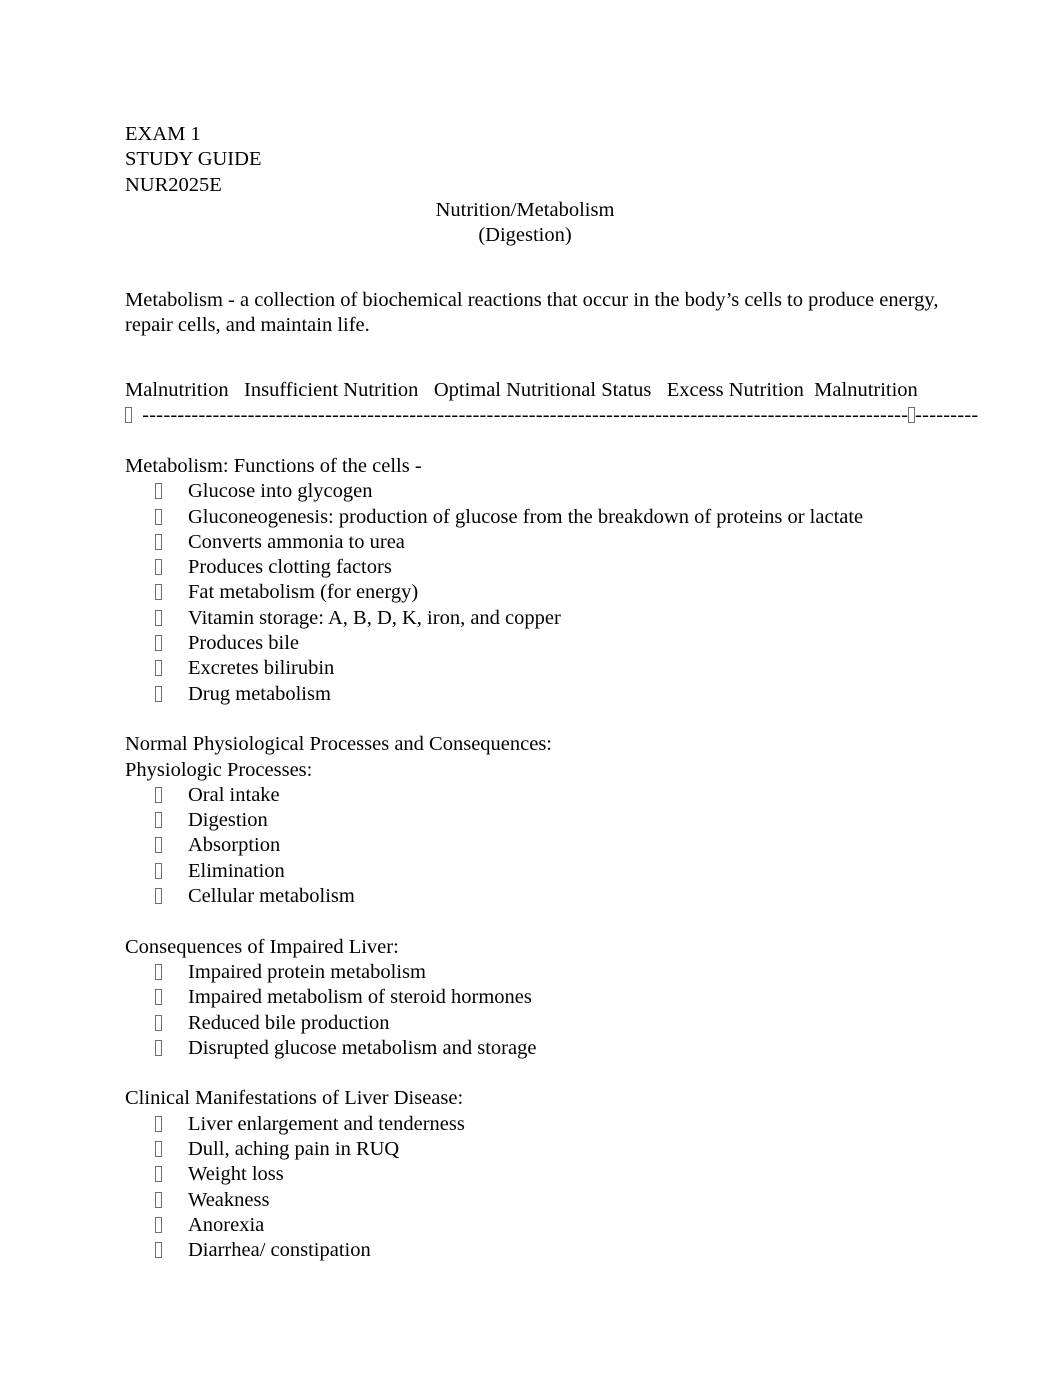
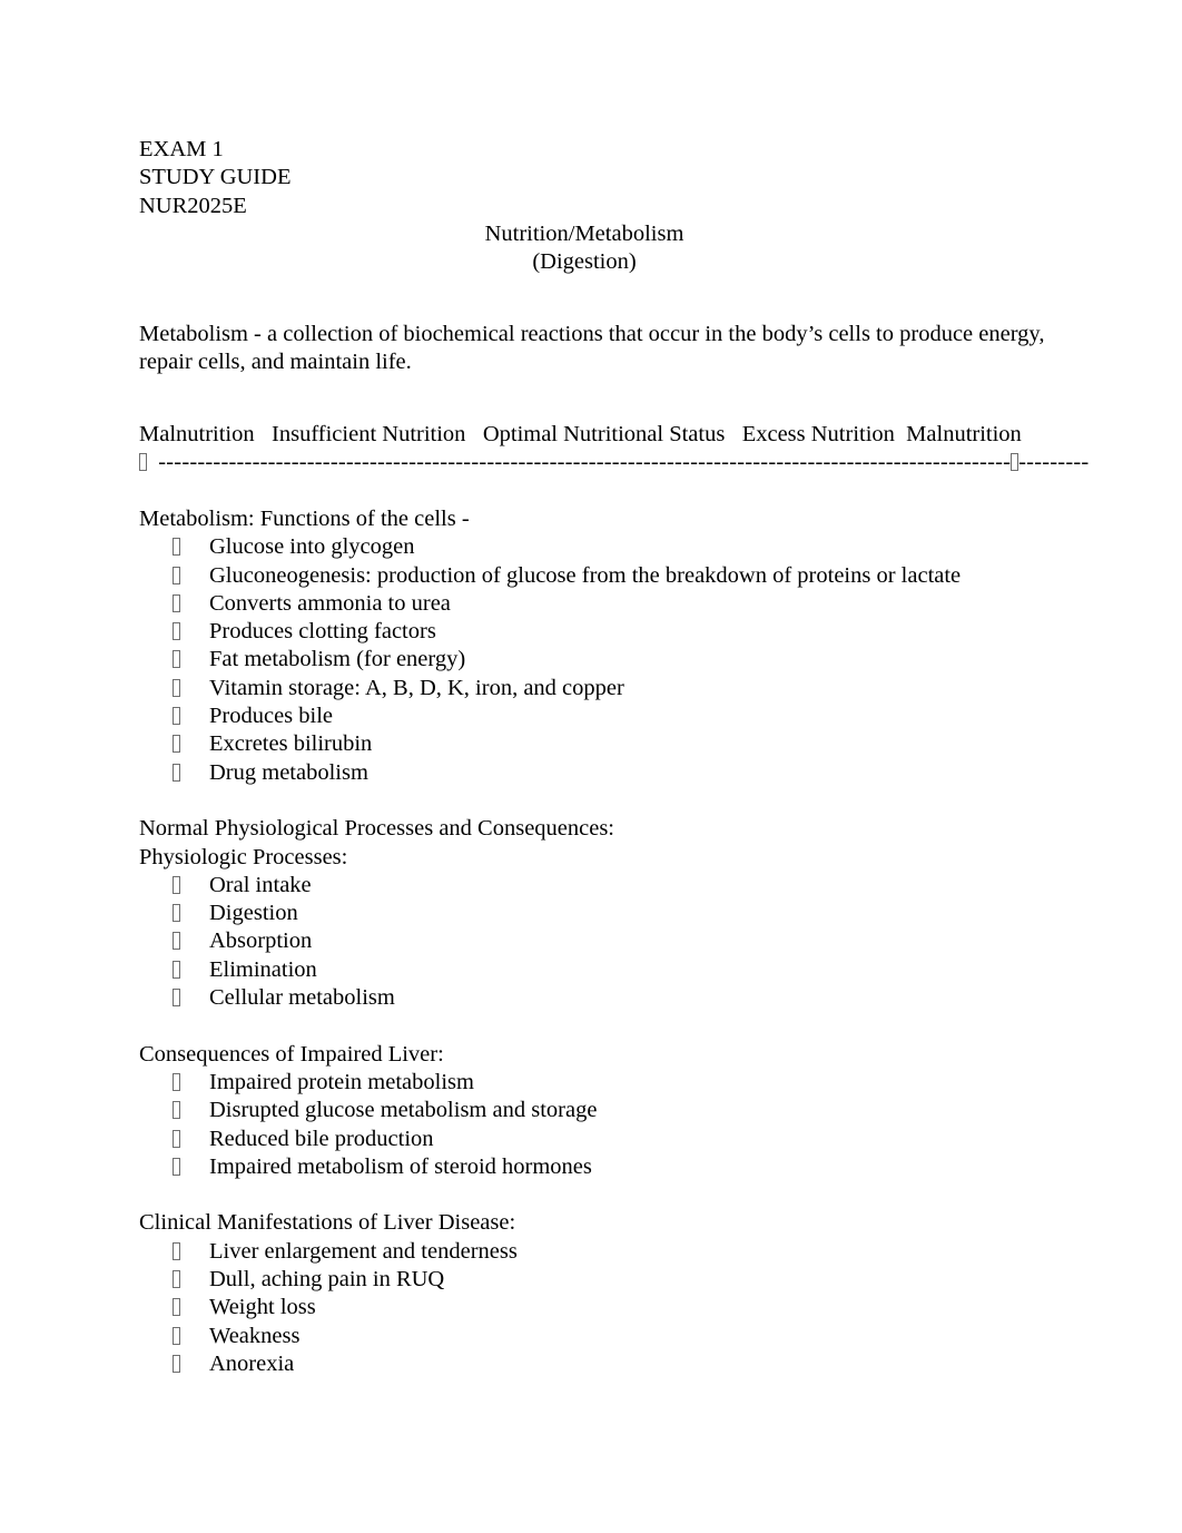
  EXAM 1
  STUDY GUIDE
  NUR2025E
  Nutrition/Metabolism
  (Digestion)
  Metabolism - a collection of biochemical reactions that occur in the body’s cells to produce energy, repair cells, and maintain life.
  Malnutrition Insufficient Nutrition Optimal Nutritional Status Excess Nutrition Malnutrition
  ------------------------------------------------------------------------------------------------------------- ---------
  Metabolism: Functions of the cells -
  Glucose into glycogen
  Gluconeogenesis: production of glucose from the breakdown of proteins or lactate
  Converts ammonia to urea
  Produces clotting factors
  Fat metabolism (for energy)
  Vitamin storage: A, B, D, K, iron, and copper
  Produces bile
  Excretes bilirubin
  Drug metabolism
  Normal Physiological Processes and Consequences:
  Physiologic Processes:
  Oral intake
  Digestion
  Absorption
  Elimination
  Cellular metabolism
  Consequences of Impaired Liver:
  Impaired protein metabolism
- Impaired metabolism of steroid hormones
+ Disrupted glucose metabolism and storage
  Reduced bile production
- Disrupted glucose metabolism and storage
+ Impaired metabolism of steroid hormones
  Clinical Manifestations of Liver Disease:
  Liver enlargement and tenderness
  Dull, aching pain in RUQ
  Weight loss
  Weakness
  Anorexia
- Diarrhea/ constipation
